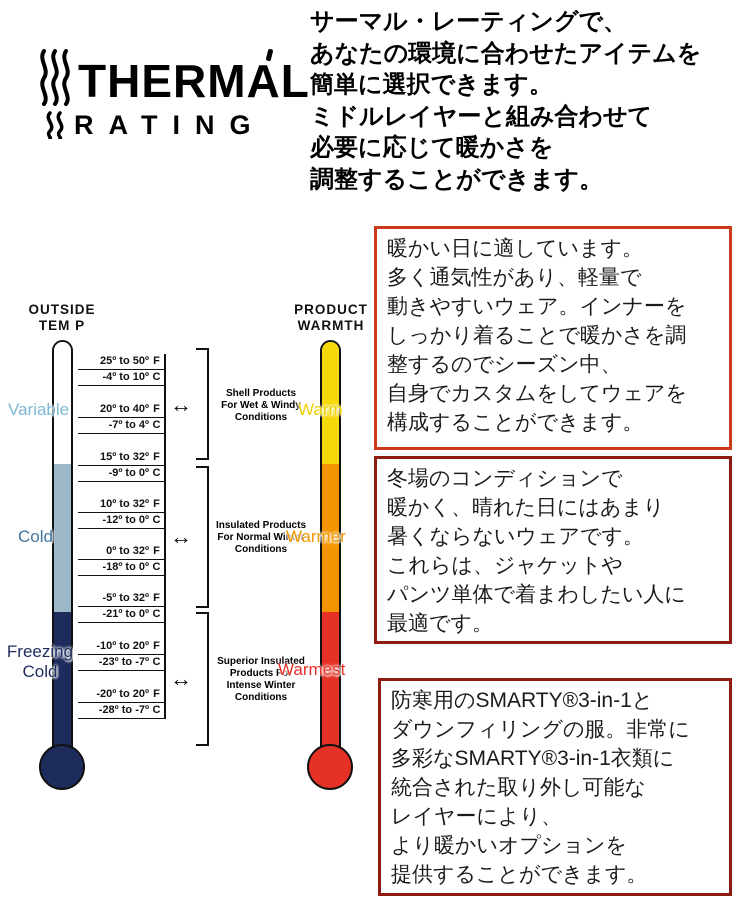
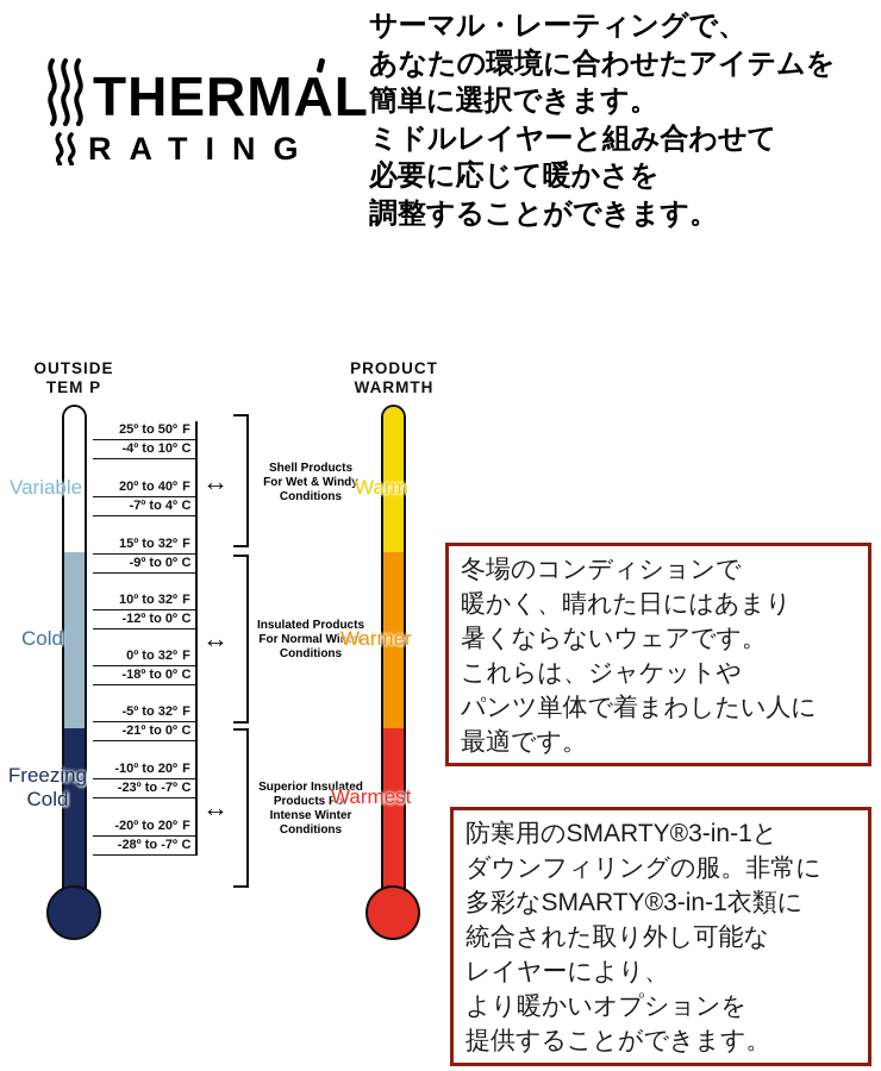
  THERMAL
  RATING
  サーマル・レーティングで、
  あなたの環境に合わせたアイテムを
  簡単に選択できます。
  ミドルレイヤーと組み合わせて
  必要に応じて暖かさを
  調整することができます。
  OUTSIDE
  TEM P
  PRODUCT
  WARMTH
  Variable
  Cold
  Freezing Cold
  Warm
  Warmer
  Warmest
  25º to 50º
  F
  -4º to 10º
  C
  20º to 40º
  F
  -7º to 4º
  C
  15º to 32º
  F
  -9º to 0º
  C
  10º to 32º
  F
  -12º to 0º
  C
  0º to 32º
  F
  -18º to 0º
  C
  -5º to 32º
  F
  -21º to 0º
  C
  -10º to 20º
  F
  -23º to -7º
  C
  -20º to 20º
  F
  -28º to -7º
  C
  ↔
  ↔
  ↔
  Shell Products
  For Wet & Windy
  Conditions
  Insulated Products
  For Normal Winter
  Conditions
  Superior Insulated
  Products For
  Intense Winter
  Conditions
- 暖かい日に適しています。
- 多く通気性があり、軽量で
- 動きやすいウェア。インナーを
- しっかり着ることで暖かさを調
- 整するのでシーズン中、
- 自身でカスタムをしてウェアを
- 構成することができます。
  冬場のコンディションで
  暖かく、晴れた日にはあまり
  暑くならないウェアです。
  これらは、ジャケットや
  パンツ単体で着まわしたい人に
  最適です。
  防寒用のSMARTY®3-in-1と
  ダウンフィリングの服。非常に
  多彩なSMARTY®3-in-1衣類に
  統合された取り外し可能な
  レイヤーにより、
  より暖かいオプションを
  提供することができます。
